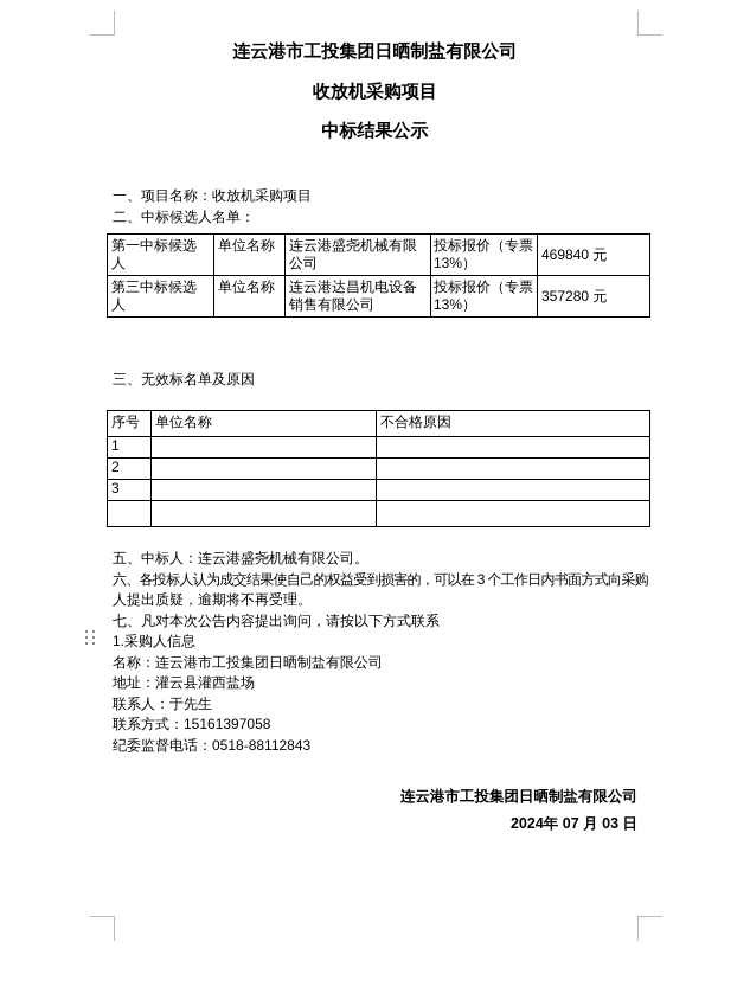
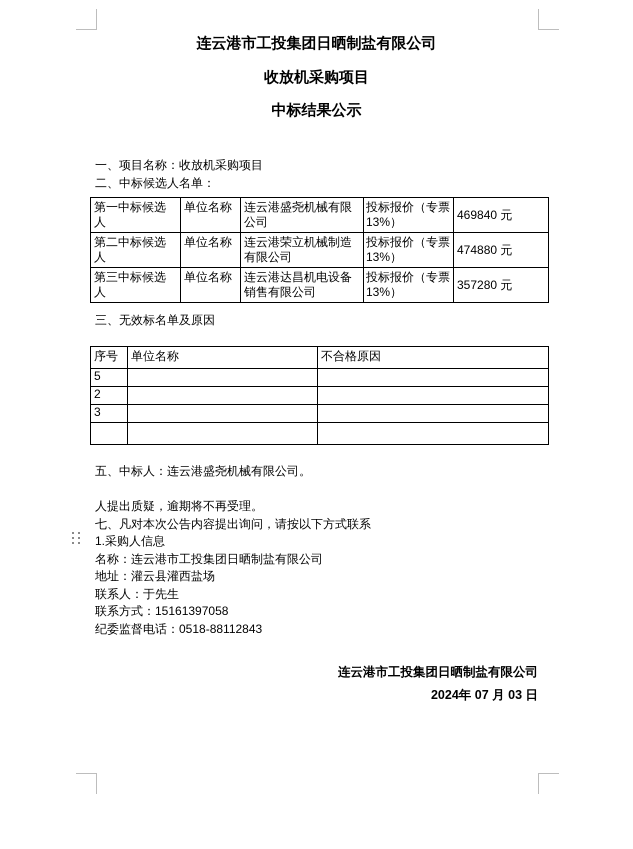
  连云港市工投集团日晒制盐有限公司
  收放机采购项目
  中标结果公示
  一、项目名称：收放机采购项目
  二、中标候选人名单：
  第一中标候选人	单位名称	连云港盛尧机械有限公司	投标报价（专票13%）	469840 元
+ 第二中标候选人	单位名称	连云港荣立机械制造有限公司	投标报价（专票13%）	474880 元
  第三中标候选人	单位名称	连云港达昌机电设备销售有限公司	投标报价（专票13%）	357280 元
  三、无效标名单及原因
  序号	单位名称	不合格原因
- 1
+ 5
  2
  3
  五、中标人：连云港盛尧机械有限公司。
- 六、各投标人认为成交结果使自己的权益受到损害的，可以在 3 个工作日内书面方式向采购
  人提出质疑，逾期将不再受理。
  七、凡对本次公告内容提出询问，请按以下方式联系
  1.采购人信息
  名称：连云港市工投集团日晒制盐有限公司
  地址：灌云县灌西盐场
  联系人：于先生
  联系方式：15161397058
  纪委监督电话：0518-88112843
  连云港市工投集团日晒制盐有限公司
  2024年 07 月 03 日
